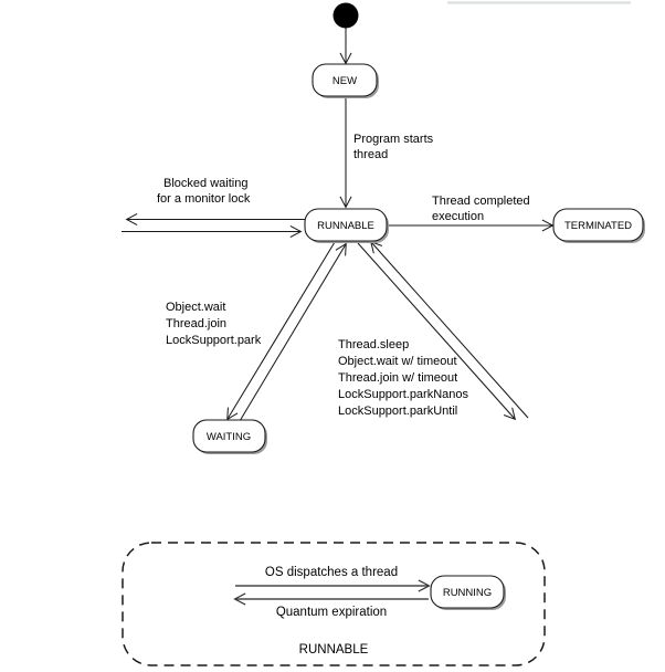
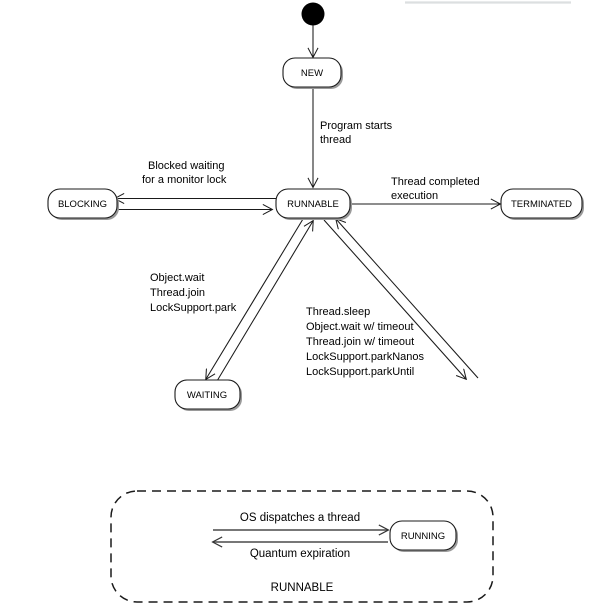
  NEW
  RUNNABLE
+ BLOCKING
  TERMINATED
  WAITING
  RUNNING
  RUNNABLE
  Program starts
  thread
  Blocked waiting
  for a monitor lock
  Thread completed
  execution
  Object.wait
  Thread.join
  LockSupport.park
  Thread.sleep
  Object.wait w/ timeout
  Thread.join w/ timeout
  LockSupport.parkNanos
  LockSupport.parkUntil
  OS dispatches a thread
  Quantum expiration
